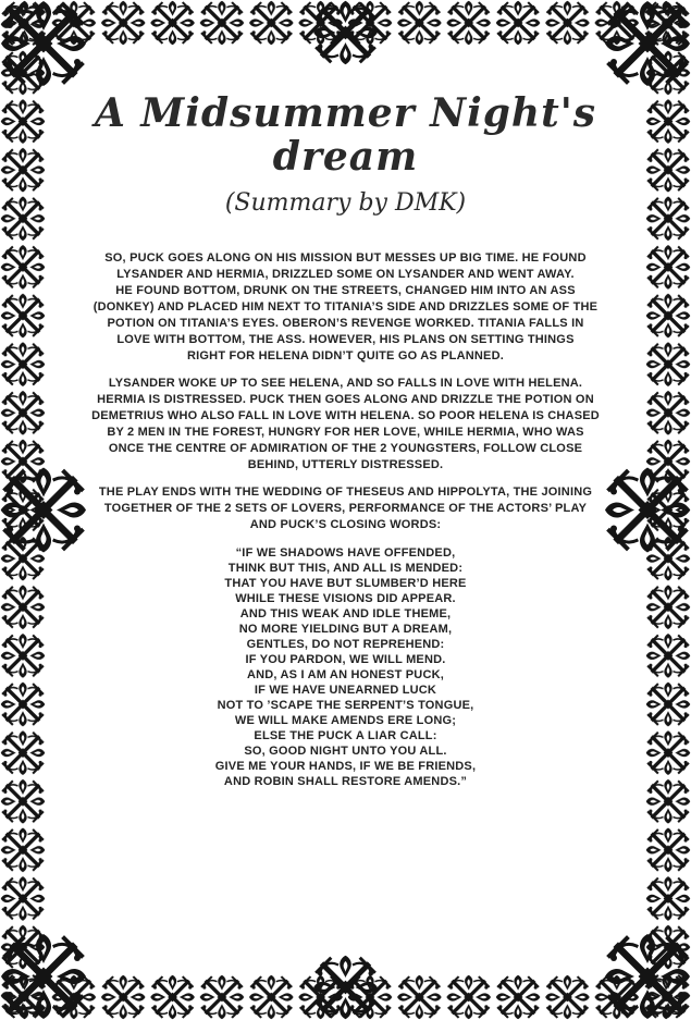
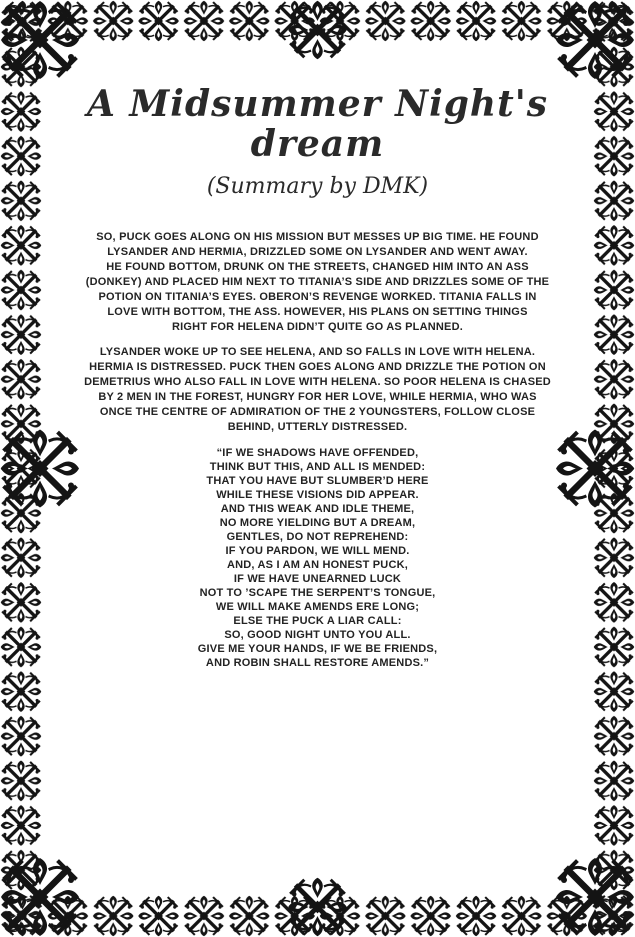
  A Midsummer Night's dream
  (Summary by DMK)
  SO, PUCK GOES ALONG ON HIS MISSION BUT MESSES UP BIG TIME. HE FOUND
  LYSANDER AND HERMIA, DRIZZLED SOME ON LYSANDER AND WENT AWAY.
  HE FOUND BOTTOM, DRUNK ON THE STREETS, CHANGED HIM INTO AN ASS
  (DONKEY) AND PLACED HIM NEXT TO TITANIA’S SIDE AND DRIZZLES SOME OF THE
  POTION ON TITANIA’S EYES. OBERON’S REVENGE WORKED. TITANIA FALLS IN
  LOVE WITH BOTTOM, THE ASS. HOWEVER, HIS PLANS ON SETTING THINGS
  RIGHT FOR HELENA DIDN’T QUITE GO AS PLANNED.
  LYSANDER WOKE UP TO SEE HELENA, AND SO FALLS IN LOVE WITH HELENA.
  HERMIA IS DISTRESSED. PUCK THEN GOES ALONG AND DRIZZLE THE POTION ON
  DEMETRIUS WHO ALSO FALL IN LOVE WITH HELENA. SO POOR HELENA IS CHASED
  BY 2 MEN IN THE FOREST, HUNGRY FOR HER LOVE, WHILE HERMIA, WHO WAS
  ONCE THE CENTRE OF ADMIRATION OF THE 2 YOUNGSTERS, FOLLOW CLOSE
  BEHIND, UTTERLY DISTRESSED.
- THE PLAY ENDS WITH THE WEDDING OF THESEUS AND HIPPOLYTA, THE JOINING
- TOGETHER OF THE 2 SETS OF LOVERS, PERFORMANCE OF THE ACTORS’ PLAY
- AND PUCK’S CLOSING WORDS:
  “IF WE SHADOWS HAVE OFFENDED,
  THINK BUT THIS, AND ALL IS MENDED:
  THAT YOU HAVE BUT SLUMBER’D HERE
  WHILE THESE VISIONS DID APPEAR.
  AND THIS WEAK AND IDLE THEME,
  NO MORE YIELDING BUT A DREAM,
  GENTLES, DO NOT REPREHEND:
  IF YOU PARDON, WE WILL MEND.
  AND, AS I AM AN HONEST PUCK,
  IF WE HAVE UNEARNED LUCK
  NOT TO ’SCAPE THE SERPENT’S TONGUE,
  WE WILL MAKE AMENDS ERE LONG;
  ELSE THE PUCK A LIAR CALL:
  SO, GOOD NIGHT UNTO YOU ALL.
  GIVE ME YOUR HANDS, IF WE BE FRIENDS,
  AND ROBIN SHALL RESTORE AMENDS.”
